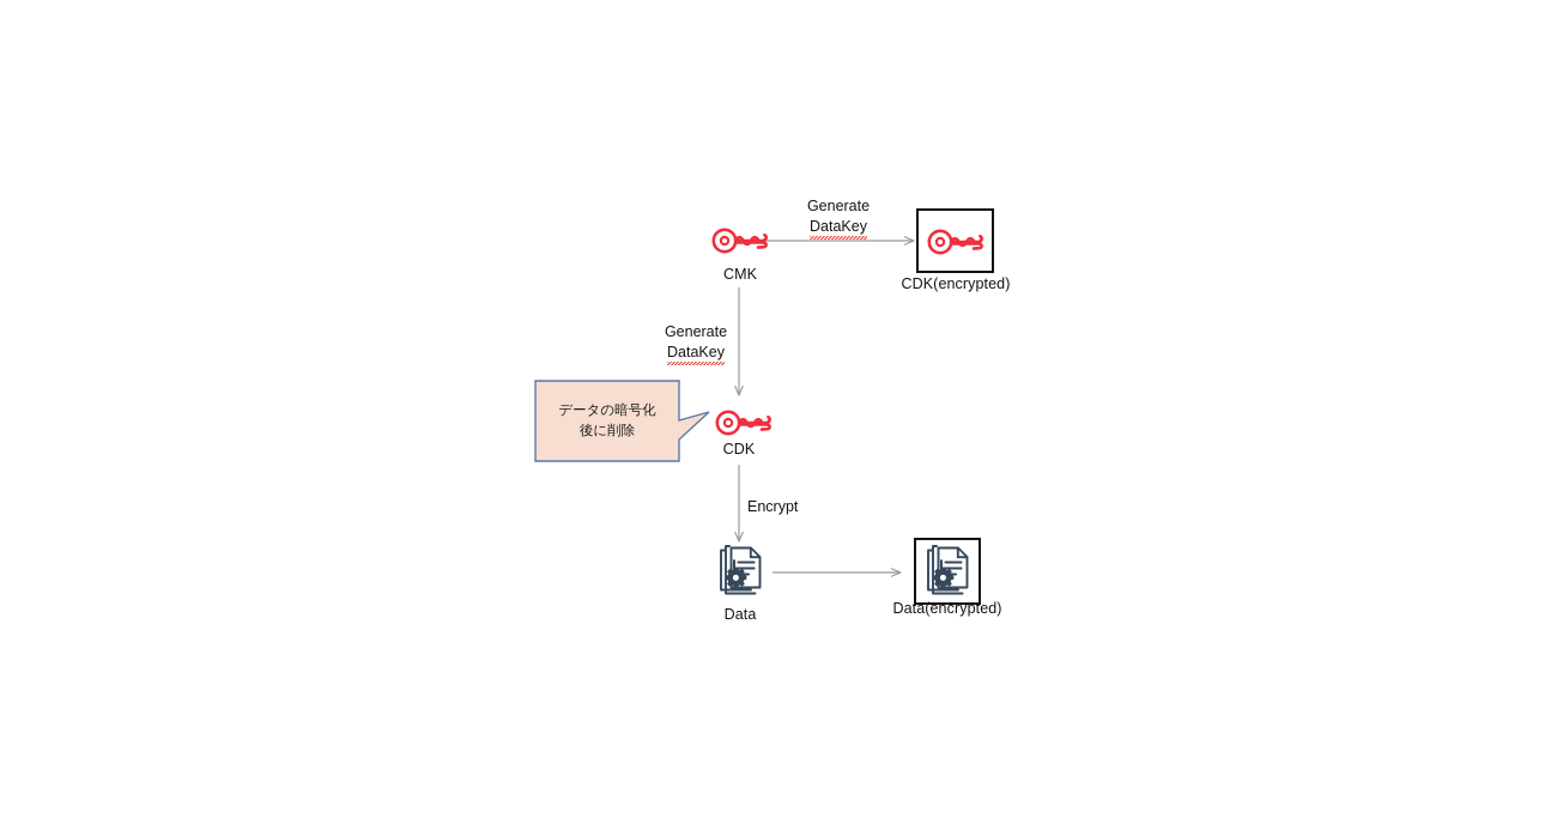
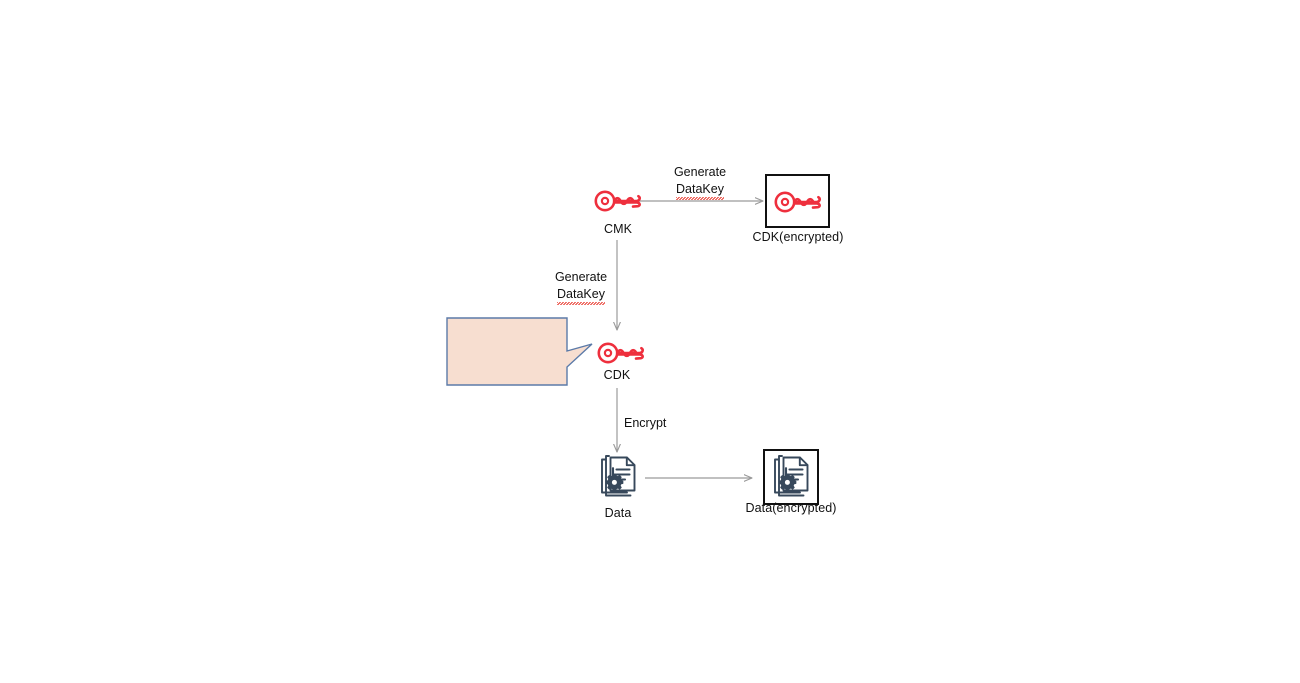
  CMK
  CDK(encrypted)
  CDK
  Data
  Data(encrypted)
  Generate
  DataKey
  Generate
  DataKey
  Encrypt
- データの暗号化
- 後に削除
